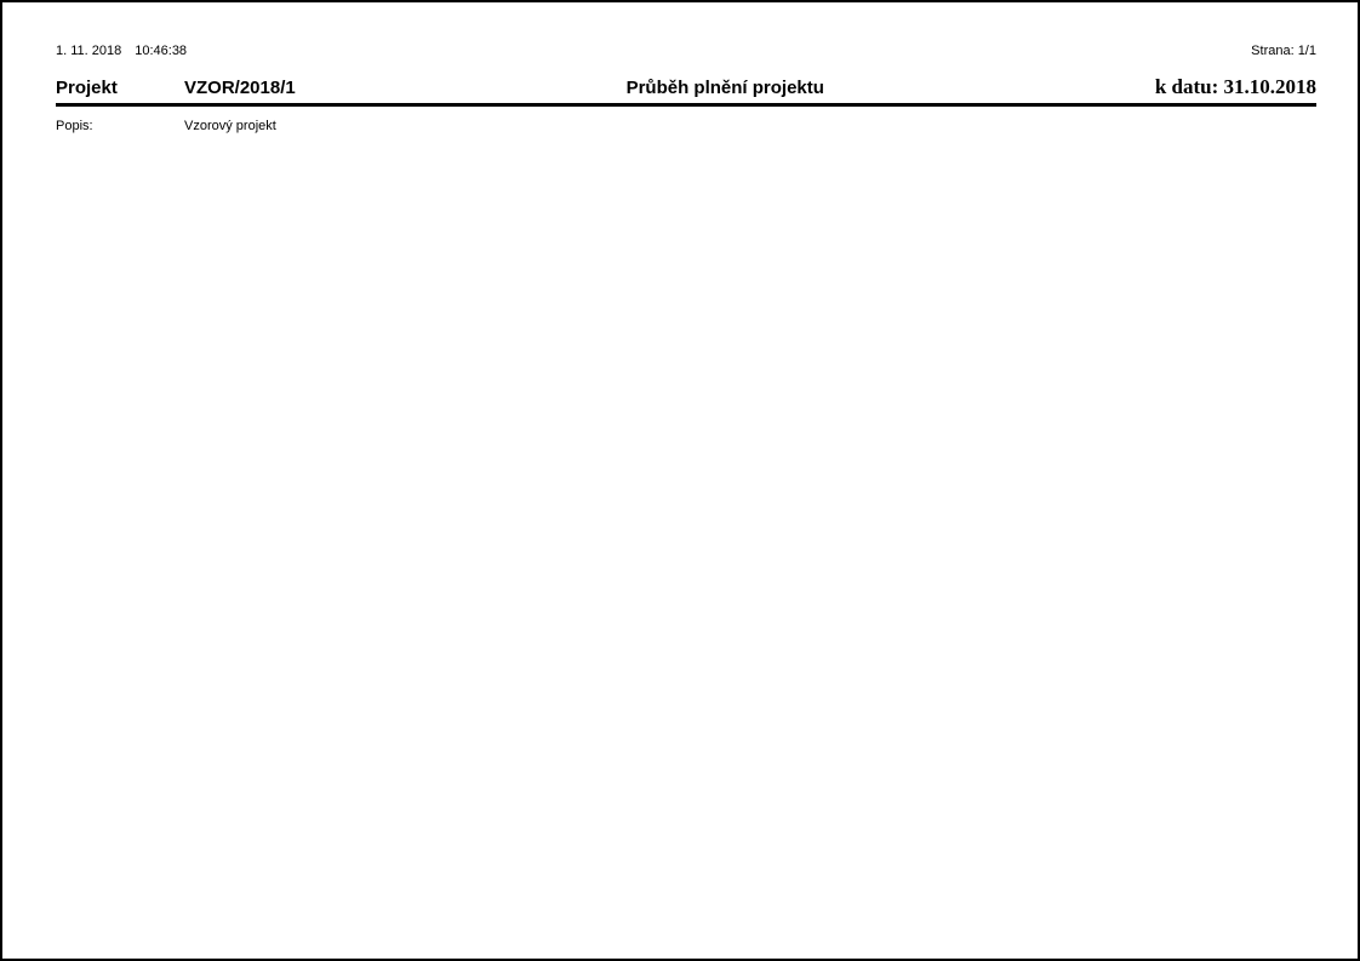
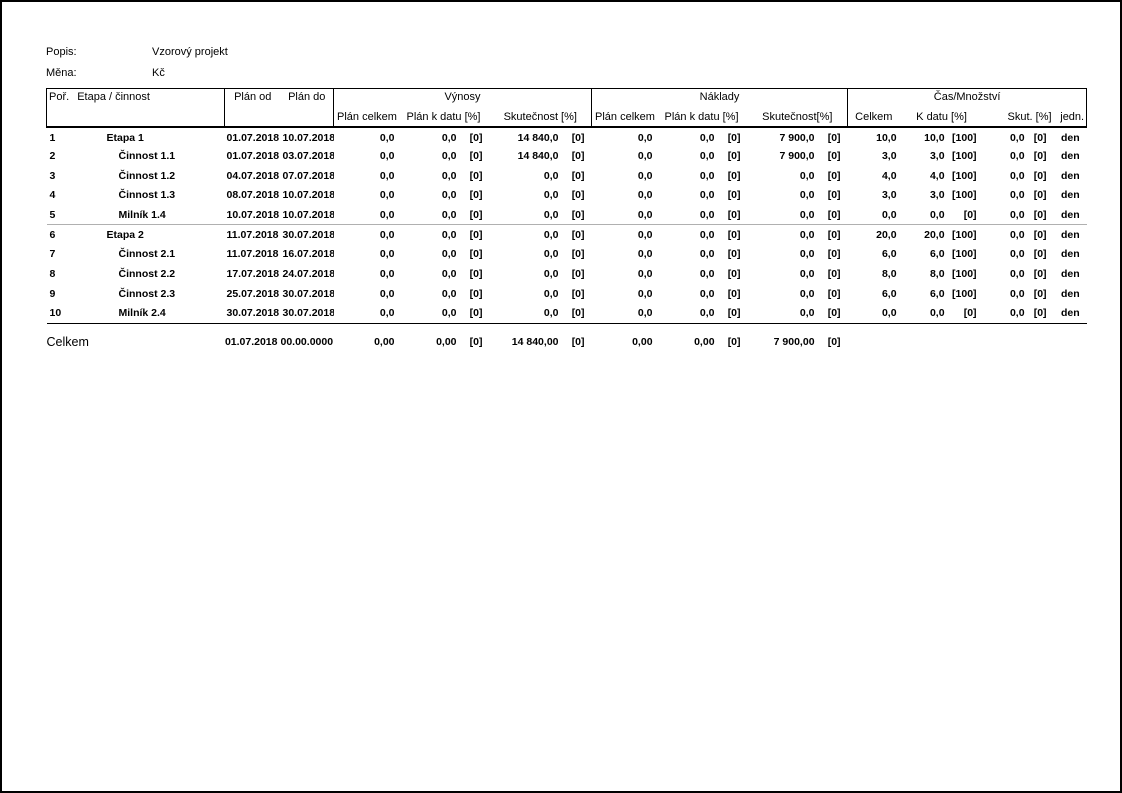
- 1. 11. 2018
- 10:46:38
- Strana: 1/1
- Projekt
- VZOR/2018/1
- Průběh plnění projektu
- k datu: 31.10.2018
  Popis:
  Vzorový projekt
+ Měna:
+ Kč
+ Poř. Etapa / činnost	Plán od	Plán do	Výnosy	Náklady	Čas/Množství
+ Plán celkem	Plán k datu [%]	Skutečnost [%]	Plán celkem	Plán k datu [%]	Skutečnost[%]	Celkem	K datu [%]	Skut. [%]	jedn.
+ 1	Etapa 1	01.07.2018	10.07.2018	0,0	0,0	[0]	14 840,0	[0]	0,0	0,0	[0]	7 900,0	[0]	10,0	10,0	[100]	0,0	[0]	den
+ 2	Činnost 1.1	01.07.2018	03.07.2018	0,0	0,0	[0]	14 840,0	[0]	0,0	0,0	[0]	7 900,0	[0]	3,0	3,0	[100]	0,0	[0]	den
+ 3	Činnost 1.2	04.07.2018	07.07.2018	0,0	0,0	[0]	0,0	[0]	0,0	0,0	[0]	0,0	[0]	4,0	4,0	[100]	0,0	[0]	den
+ 4	Činnost 1.3	08.07.2018	10.07.2018	0,0	0,0	[0]	0,0	[0]	0,0	0,0	[0]	0,0	[0]	3,0	3,0	[100]	0,0	[0]	den
+ 5	Milník 1.4	10.07.2018	10.07.2018	0,0	0,0	[0]	0,0	[0]	0,0	0,0	[0]	0,0	[0]	0,0	0,0	[0]	0,0	[0]	den
+ 6	Etapa 2	11.07.2018	30.07.2018	0,0	0,0	[0]	0,0	[0]	0,0	0,0	[0]	0,0	[0]	20,0	20,0	[100]	0,0	[0]	den
+ 7	Činnost 2.1	11.07.2018	16.07.2018	0,0	0,0	[0]	0,0	[0]	0,0	0,0	[0]	0,0	[0]	6,0	6,0	[100]	0,0	[0]	den
+ 8	Činnost 2.2	17.07.2018	24.07.2018	0,0	0,0	[0]	0,0	[0]	0,0	0,0	[0]	0,0	[0]	8,0	8,0	[100]	0,0	[0]	den
+ 9	Činnost 2.3	25.07.2018	30.07.2018	0,0	0,0	[0]	0,0	[0]	0,0	0,0	[0]	0,0	[0]	6,0	6,0	[100]	0,0	[0]	den
+ 10	Milník 2.4	30.07.2018	30.07.2018	0,0	0,0	[0]	0,0	[0]	0,0	0,0	[0]	0,0	[0]	0,0	0,0	[0]	0,0	[0]	den
+ Celkem	01.07.2018	00.00.0000	0,00	0,00	[0]	14 840,00	[0]	0,00	0,00	[0]	7 900,00	[0]
